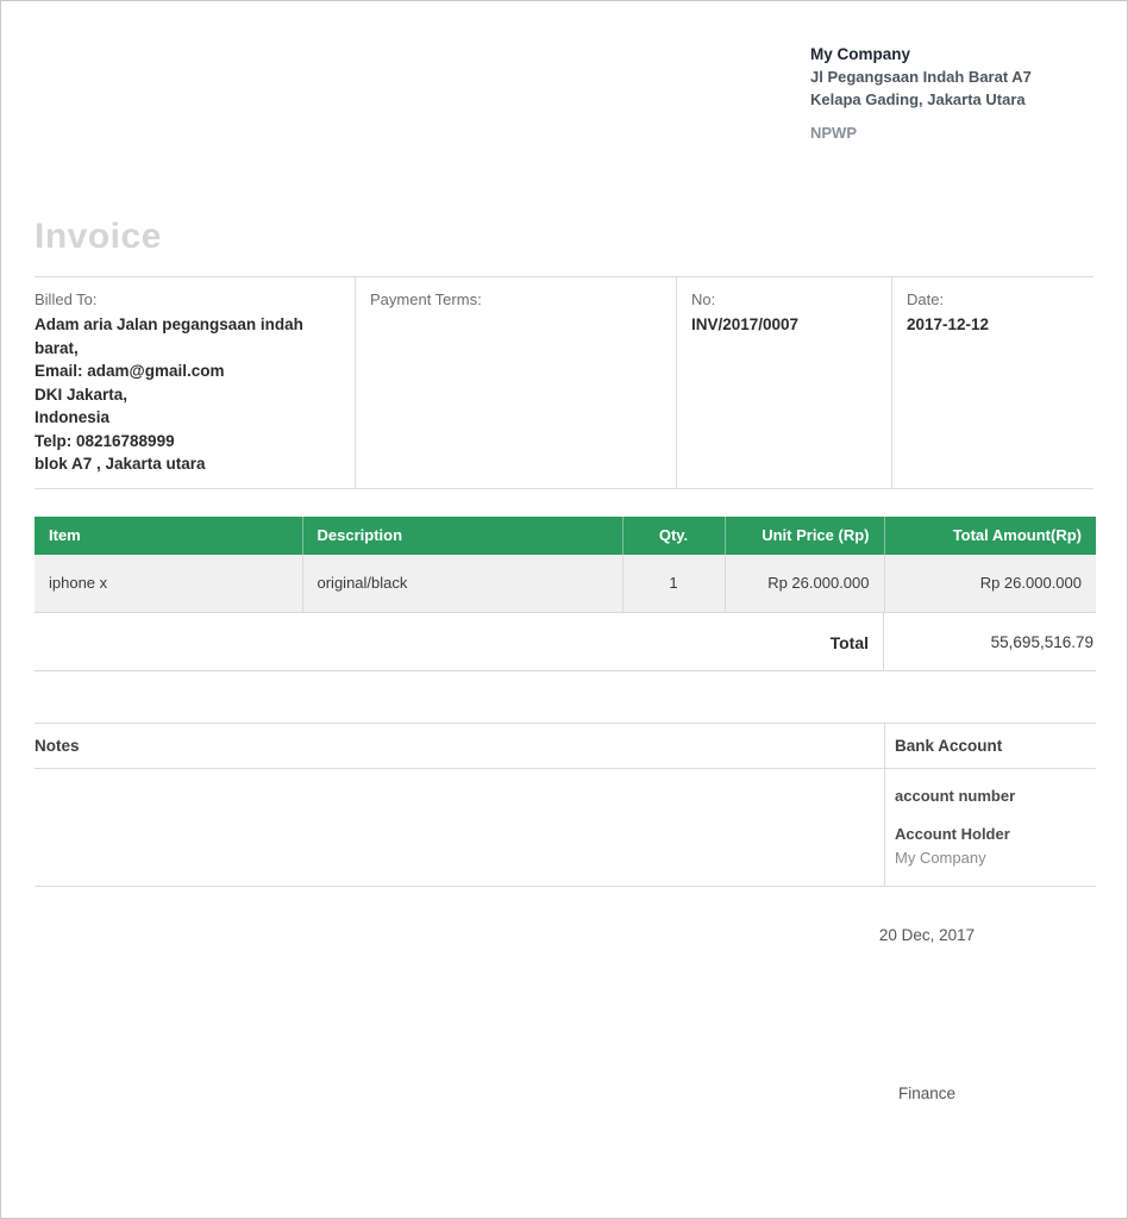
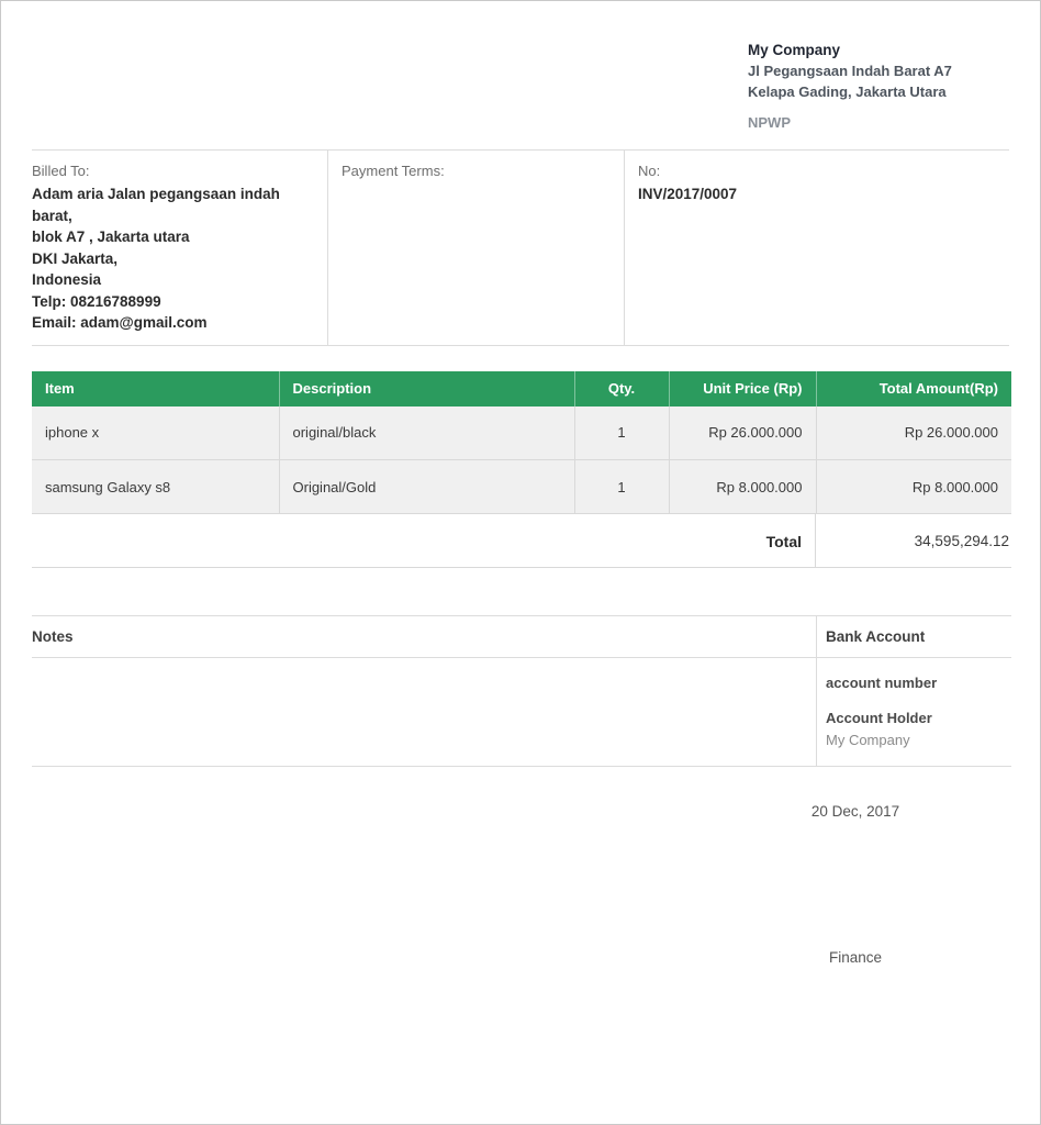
  My Company
  Jl Pegangsaan Indah Barat A7
  Kelapa Gading, Jakarta Utara
  NPWP
- Invoice
  Billed To:
  Adam aria Jalan pegangsaan indah barat,
- Email: adam@gmail.com
+ blok A7 , Jakarta utara
  DKI Jakarta,
  Indonesia
  Telp: 08216788999
- blok A7 , Jakarta utara
+ Email: adam@gmail.com
  Payment Terms:
  No:
  INV/2017/0007
- Date:
- 2017-12-12
  Item	Description	Qty.	Unit Price (Rp)	Total Amount(Rp)
  iphone x	original/black	1	Rp 26.000.000	Rp 26.000.000
+ samsung Galaxy s8	Original/Gold	1	Rp 8.000.000	Rp 8.000.000
  Total
- 55,695,516.79
+ 34,595,294.12
  Notes
  Bank Account
  account number
  Account Holder
  My Company
  20 Dec, 2017
  Finance
